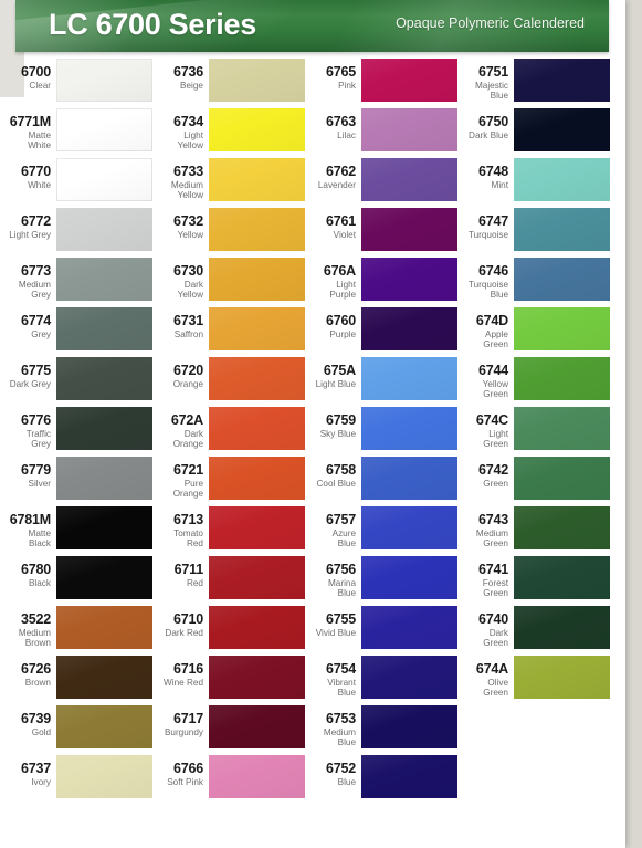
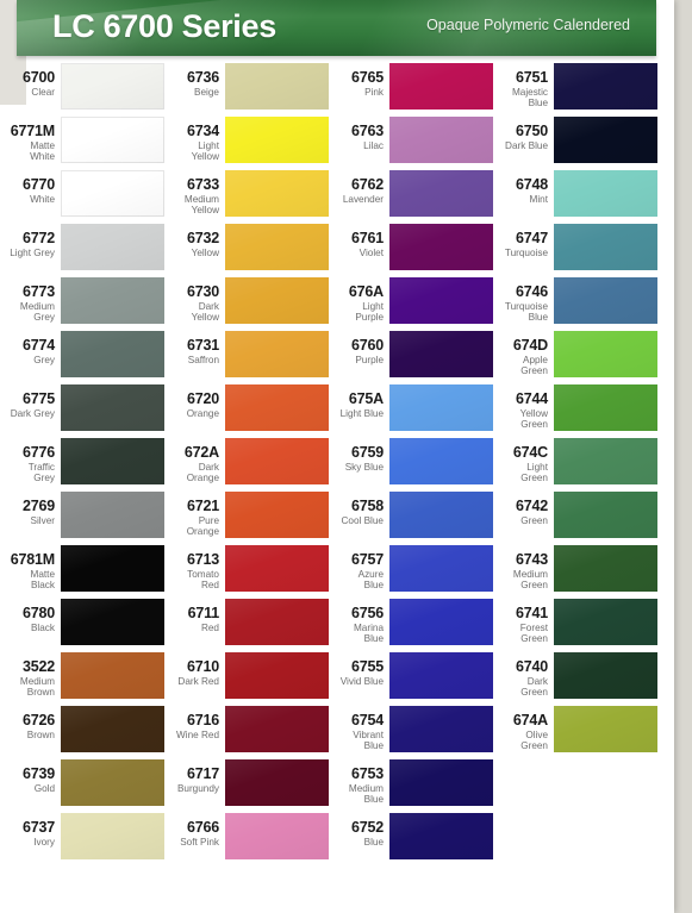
  Opaque Polymeric Calendered
  6700
  Clear
  6771M
  Matte
  White
  6770
  White
  6772
  Light Grey
  6773
  Medium
  Grey
  6774
  Grey
  6775
  Dark Grey
  6776
  Traffic
  Grey
- 6779
+ 2769
  Silver
  6781M
  Matte
  Black
  6780
  Black
  3522
  Medium
  Brown
  6726
  Brown
  6739
  Gold
  6737
  Ivory
  6736
  Beige
  6734
  Light
  Yellow
  6733
  Medium
  Yellow
  6732
  Yellow
  6730
  Dark
  Yellow
  6731
  Saffron
  6720
  Orange
  672A
  Dark
  Orange
  6721
  Pure
  Orange
  6713
  Tomato
  Red
  6711
  Red
  6710
  Dark Red
  6716
  Wine Red
  6717
  Burgundy
  6766
  Soft Pink
  6765
  Pink
  6763
  Lilac
  6762
  Lavender
  6761
  Violet
  676A
  Light
  Purple
  6760
  Purple
  675A
  Light Blue
  6759
  Sky Blue
  6758
  Cool Blue
  6757
  Azure
  Blue
  6756
  Marina
  Blue
  6755
  Vivid Blue
  6754
  Vibrant
  Blue
  6753
  Medium
  Blue
  6752
  Blue
  6751
  Majestic
  Blue
  6750
  Dark Blue
  6748
  Mint
  6747
  Turquoise
  6746
  Turquoise
  Blue
  674D
  Apple
  Green
  6744
  Yellow
  Green
  674C
  Light
  Green
  6742
  Green
  6743
  Medium
  Green
  6741
  Forest
  Green
  6740
  Dark
  Green
  674A
  Olive
  Green
